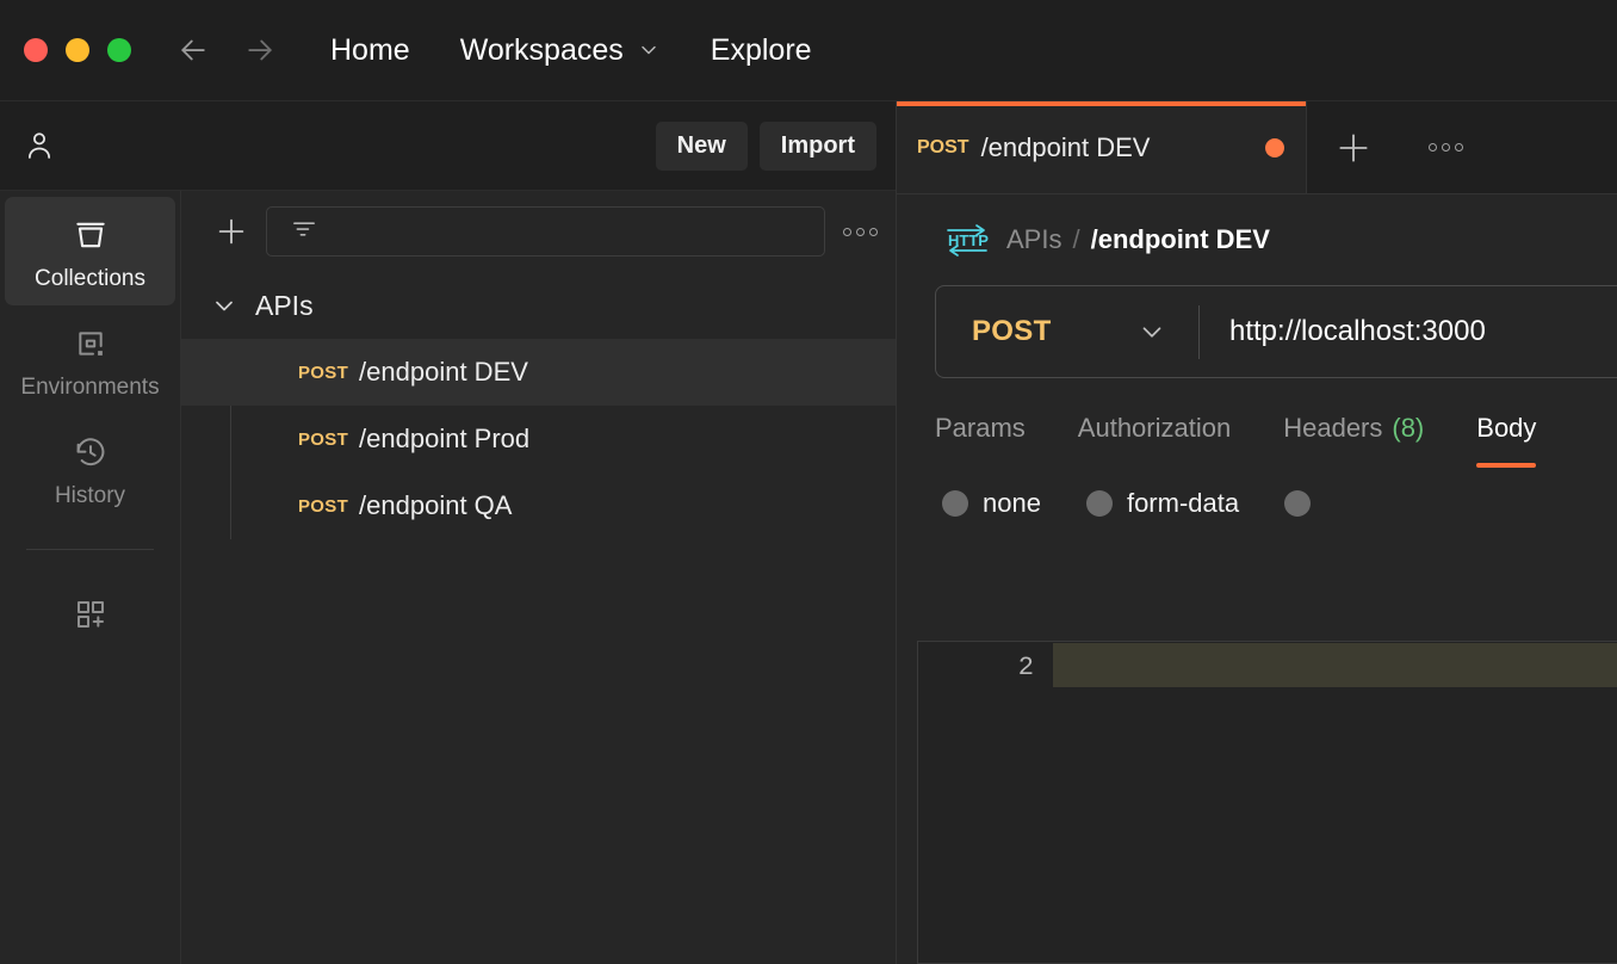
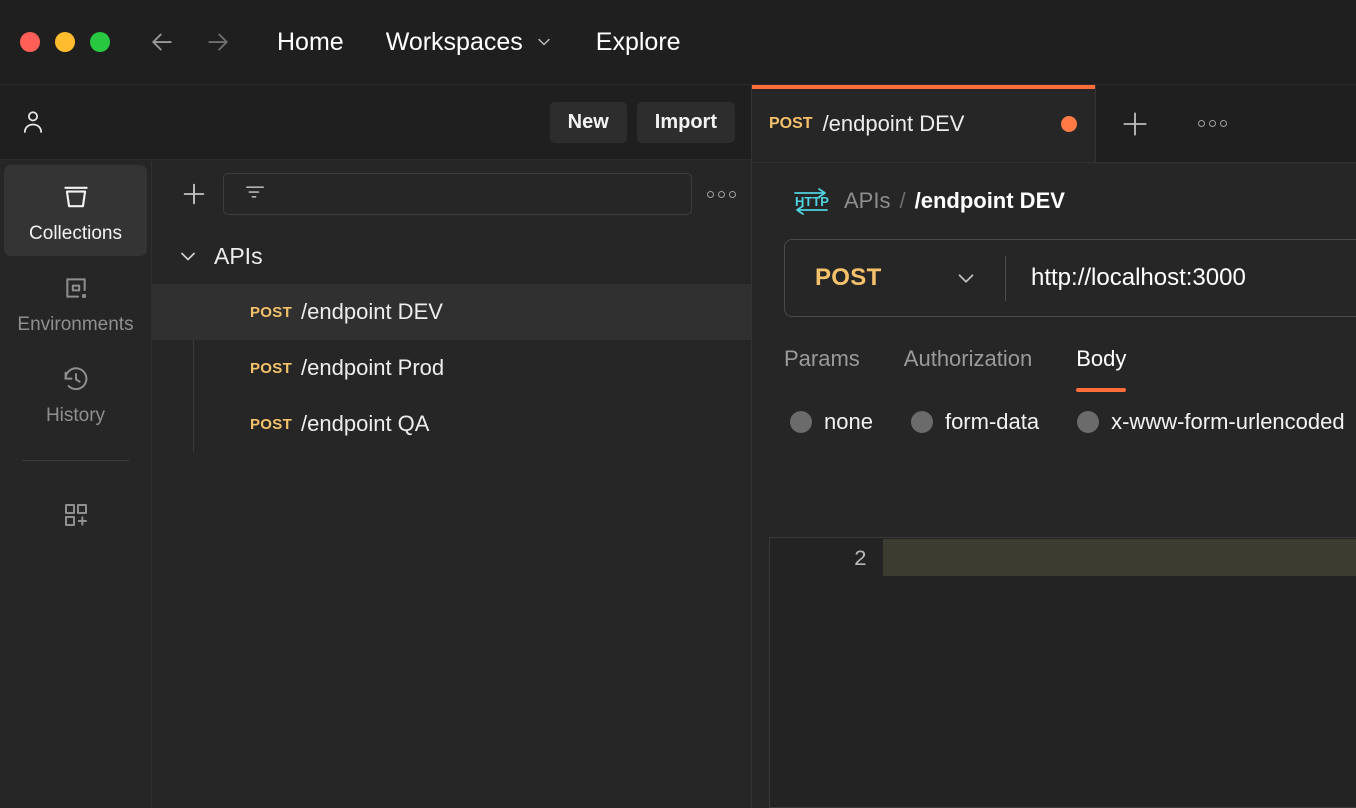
  Home
  Workspaces
  Explore
  New
  Import
  Collections
  Environments
  History
  APIs
  POST
  /endpoint DEV
  POST
  /endpoint Prod
  POST
  /endpoint QA
  POST
  /endpoint DEV
  HTTP
  APIs
  /
  /endpoint DEV
  POST
  http://localhost:3000
  Params
  Authorization
- Headers
- (8)
  Body
  none
  form-data
+ x-www-form-urlencoded
  2
